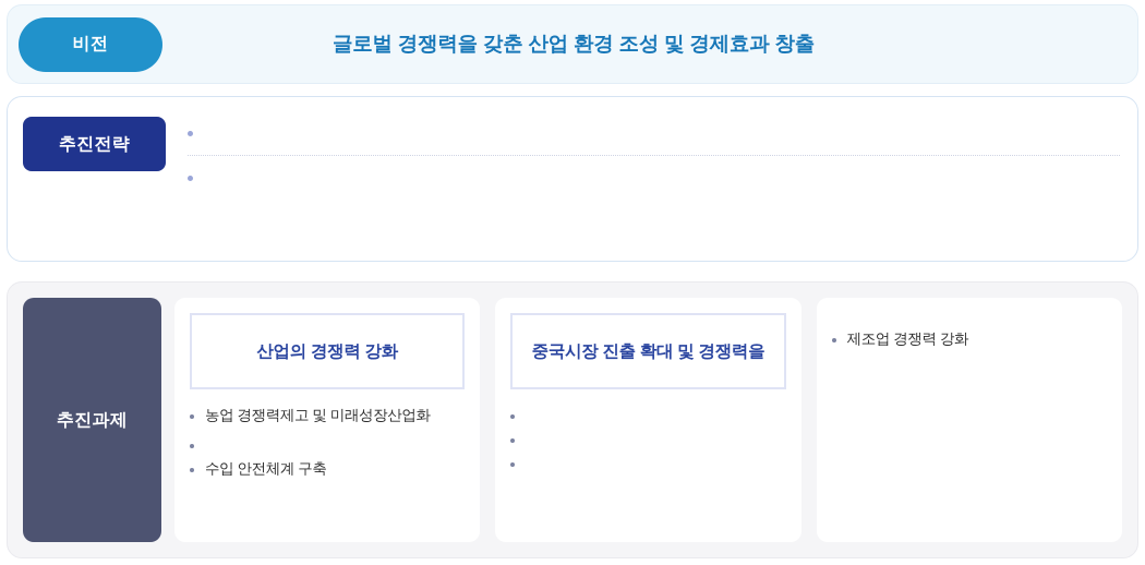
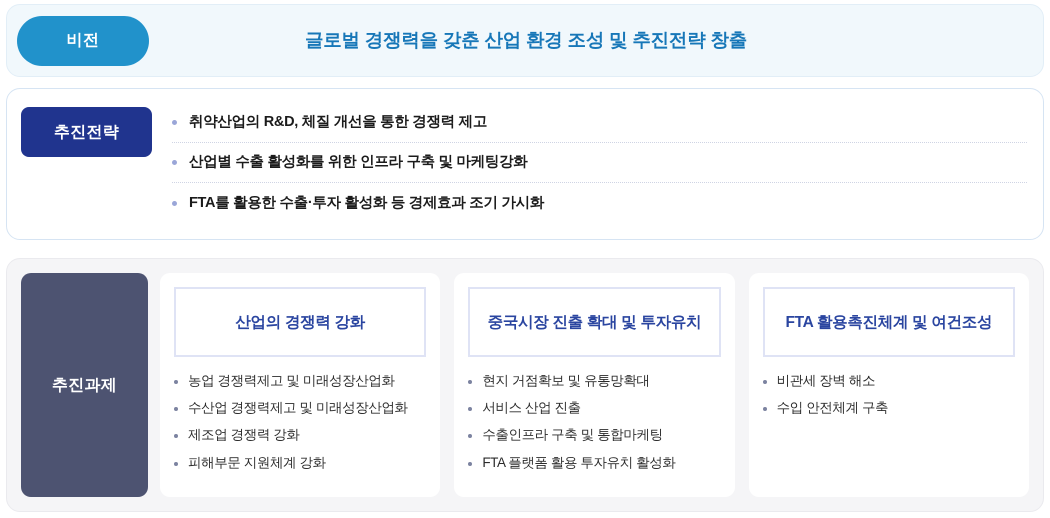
  비전
- 글로벌 경쟁력을 갖춘 산업 환경 조성 및 경제효과 창출
+ 글로벌 경쟁력을 갖춘 산업 환경 조성 및 추진전략 창출
  추진전략
+ 취약산업의 R&D, 체질 개선을 통한 경쟁력 제고
+ 산업별 수출 활성화를 위한 인프라 구축 및 마케팅강화
+ FTA를 활용한 수출·투자 활성화 등 경제효과 조기 가시화
  추진과제
  산업의 경쟁력 강화
  농업 경쟁력제고 및 미래성장산업화
+ 수산업 경쟁력제고 및 미래성장산업화
- 수입 안전체계 구축
+ 제조업 경쟁력 강화
+ 피해부문 지원체계 강화
- 중국시장 진출 확대 및 경쟁력을
+ 중국시장 진출 확대 및 투자유치
+ 현지 거점확보 및 유통망확대
+ 서비스 산업 진출
+ 수출인프라 구축 및 통합마케팅
+ FTA 플랫폼 활용 투자유치 활성화
+ FTA 활용촉진체계 및 여건조성
+ 비관세 장벽 해소
- 제조업 경쟁력 강화
+ 수입 안전체계 구축
